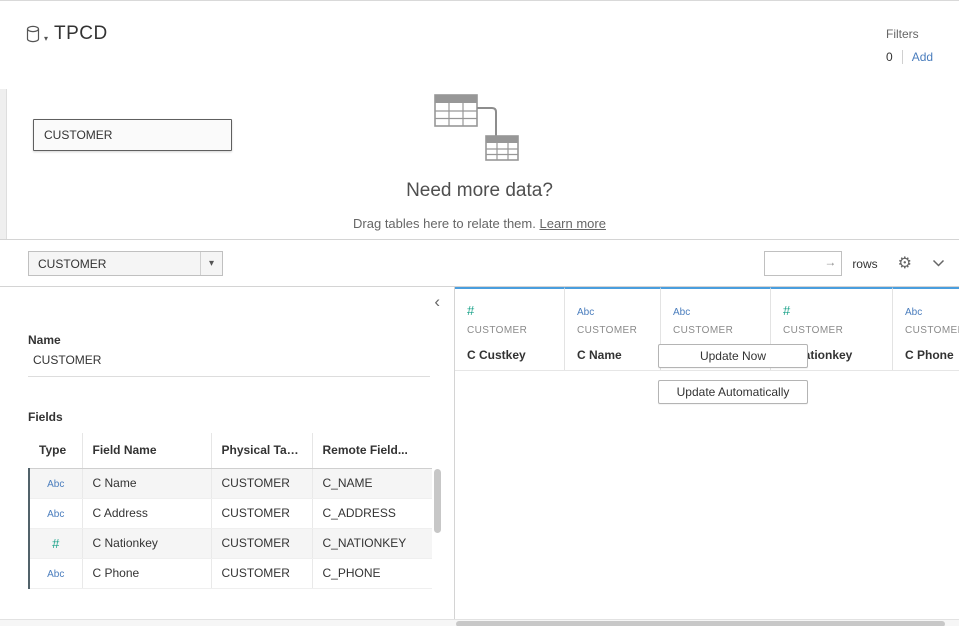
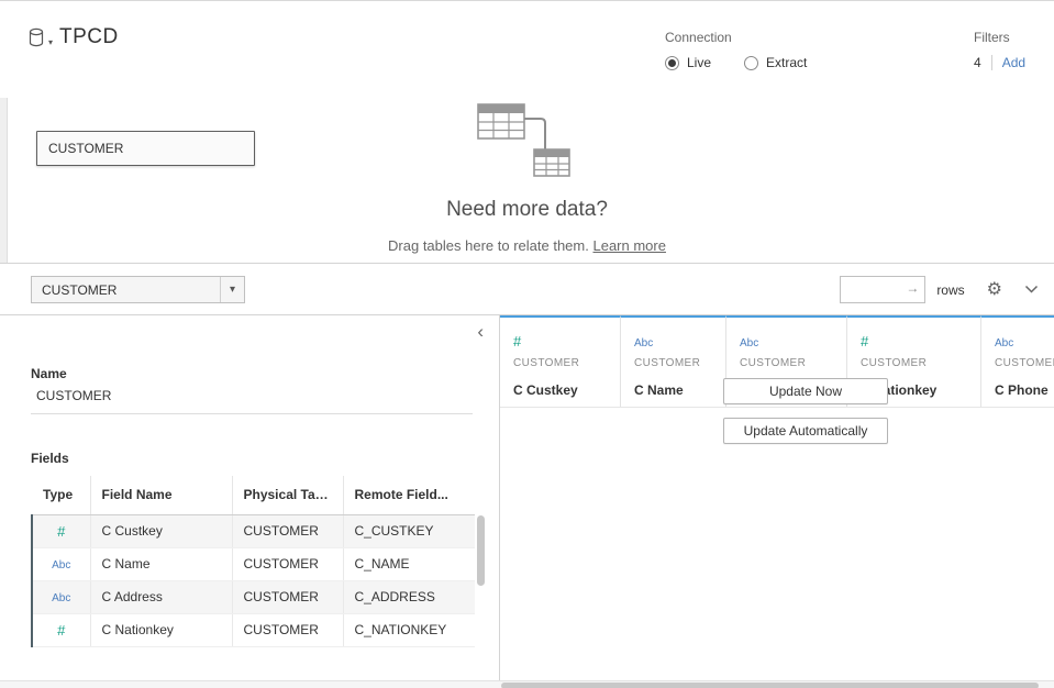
  ▾
  TPCD
+ Connection
+ Live
+ Extract
  Filters
- 0
+ 4
  Add
  CUSTOMER
  Need more data?
  Drag tables here to relate them. Learn more
  CUSTOMER
  ▾
  →
  rows
  ⚙
  ‹
  Name
  CUSTOMER
  Fields
  Type	Field Name	Physical Table	Remote Field...
+ #	C Custkey	CUSTOMER	C_CUSTKEY
  Abc	C Name	CUSTOMER	C_NAME
  Abc	C Address	CUSTOMER	C_ADDRESS
  #	C Nationkey	CUSTOMER	C_NATIONKEY
- Abc	C Phone	CUSTOMER	C_PHONE
  #
  CUSTOMER
  C Custkey
  Abc
  CUSTOMER
  C Name
  Abc
  CUSTOMER
  #
  CUSTOMER
  tionkey
  Abc
  CUSTOME
  C Phone
  Update Now
  Update Automatically
